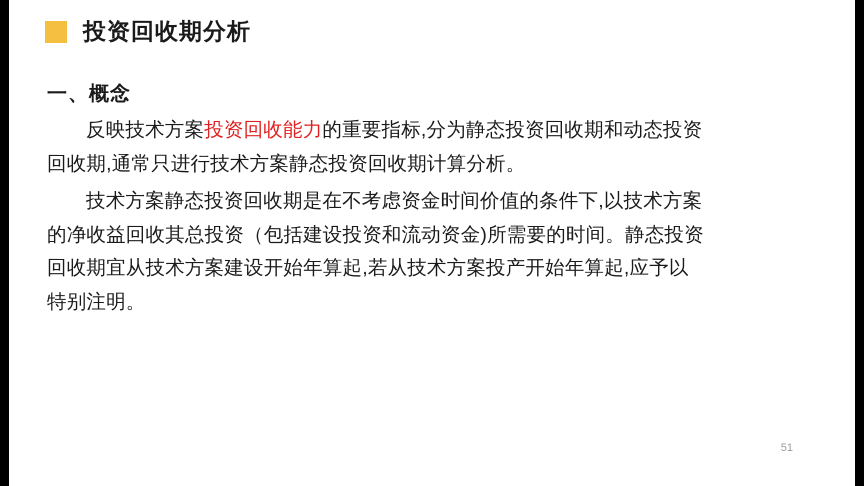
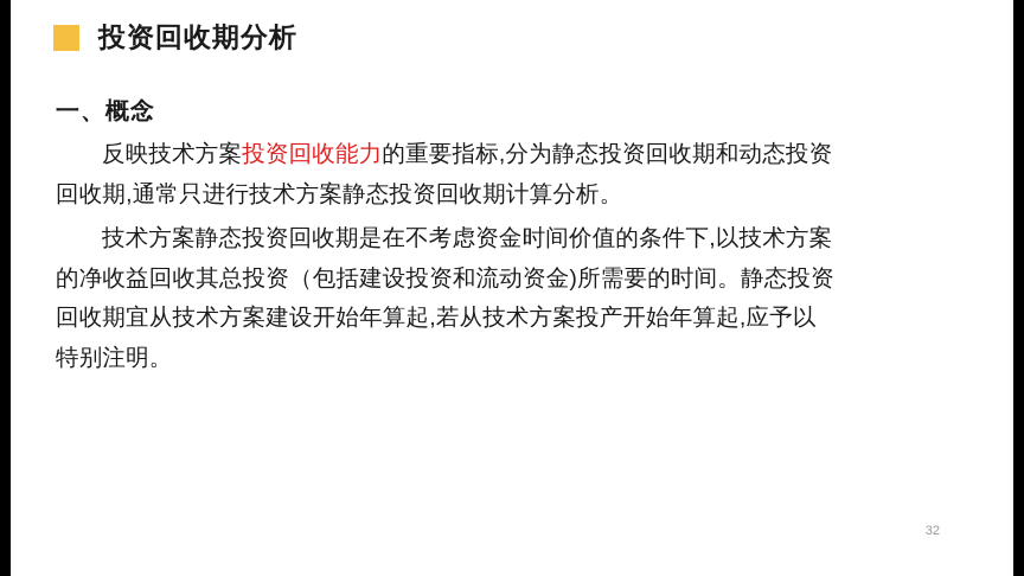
  投资回收期分析
  一、概念
  反映技术方案投资回收能力的重要指标,分为静态投资回收期和动态投资回收期,通常只进行技术方案静态投资回收期计算分析。
  技术方案静态投资回收期是在不考虑资金时间价值的条件下,以技术方案的净收益回收其总投资（包括建设投资和流动资金)所需要的时间。静态投资回收期宜从技术方案建设开始年算起,若从技术方案投产开始年算起,应予以特别注明。
- 51
+ 32
